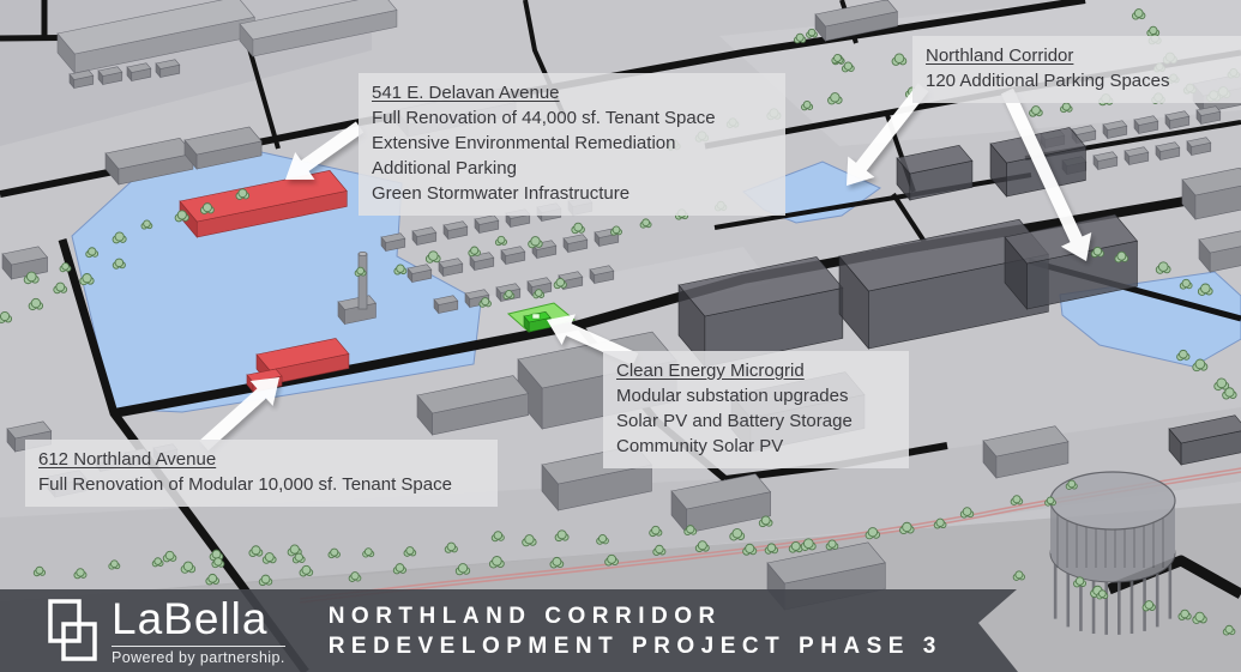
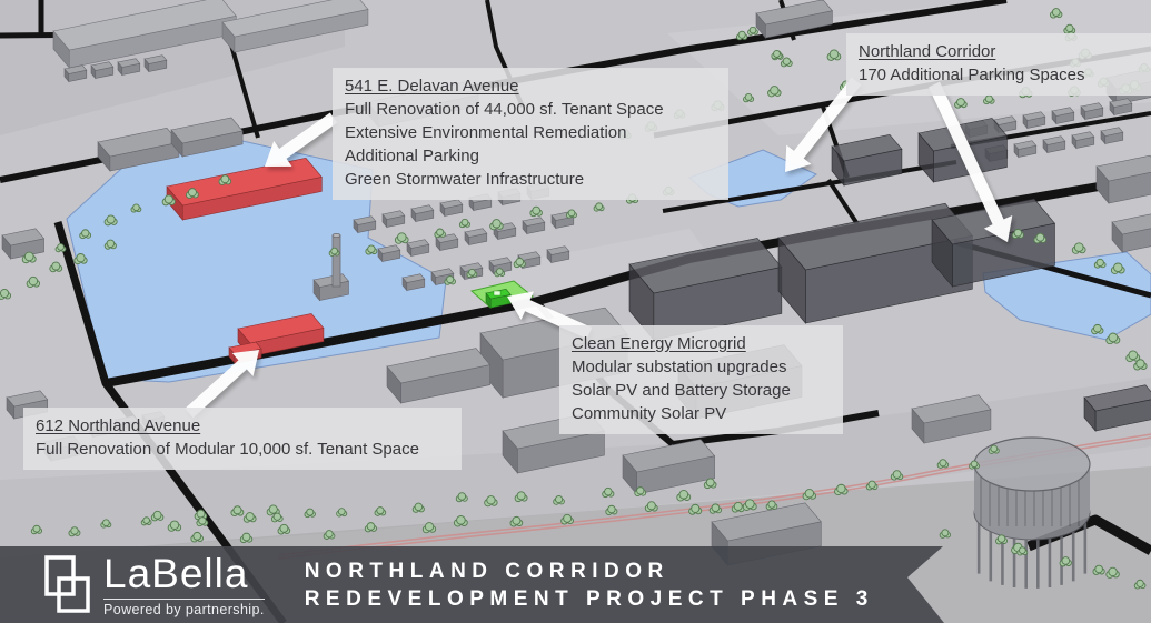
  541 E. Delavan Avenue
  Full Renovation of 44,000 sf. Tenant Space
  Extensive Environmental Remediation
  Additional Parking
  Green Stormwater Infrastructure
  Northland Corridor
- 120 Additional Parking Spaces
+ 170 Additional Parking Spaces
  Clean Energy Microgrid
  Modular substation upgrades
  Solar PV and Battery Storage
  Community Solar PV
  612 Northland Avenue
  Full Renovation of Modular 10,000 sf. Tenant Space
  LaBella
  Powered by partnership.
  NORTHLAND CORRIDOR
  REDEVELOPMENT PROJECT PHASE 3
